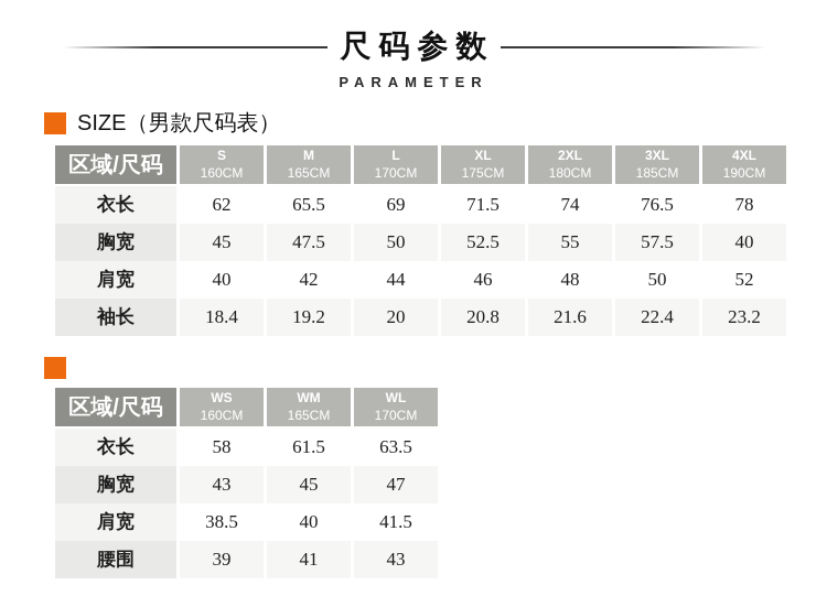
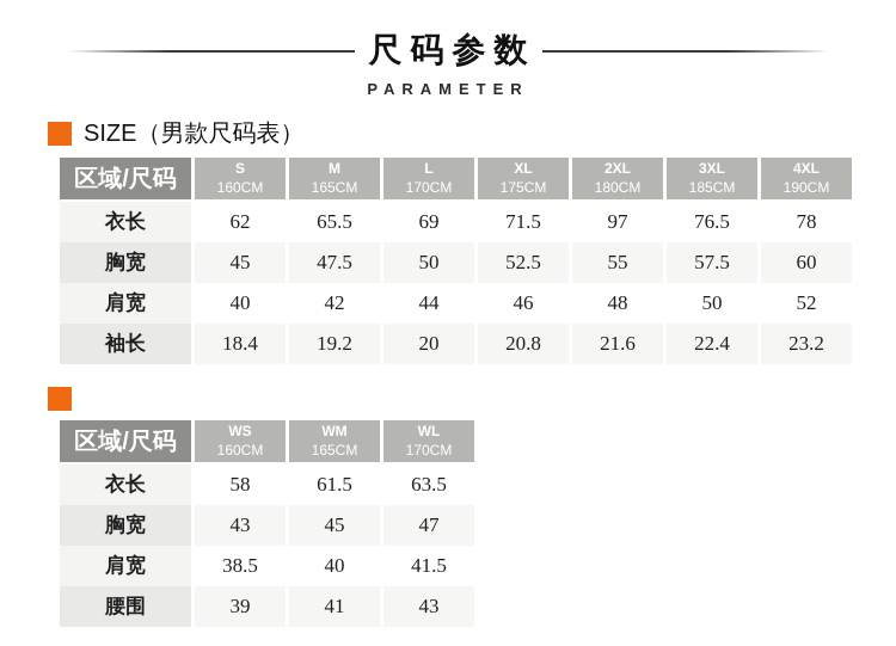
  尺码参数
  PARAMETER
  SIZE（男款尺码表）
  区域/尺码	S160CM	M165CM	L170CM	XL175CM	2XL180CM	3XL185CM	4XL190CM
- 衣长	62	65.5	69	71.5	74	76.5	78
+ 衣长	62	65.5	69	71.5	97	76.5	78
- 胸宽	45	47.5	50	52.5	55	57.5	40
+ 胸宽	45	47.5	50	52.5	55	57.5	60
  肩宽	40	42	44	46	48	50	52
  袖长	18.4	19.2	20	20.8	21.6	22.4	23.2
  区域/尺码	WS160CM	WM165CM	WL170CM
  衣长	58	61.5	63.5
  胸宽	43	45	47
  肩宽	38.5	40	41.5
  腰围	39	41	43
